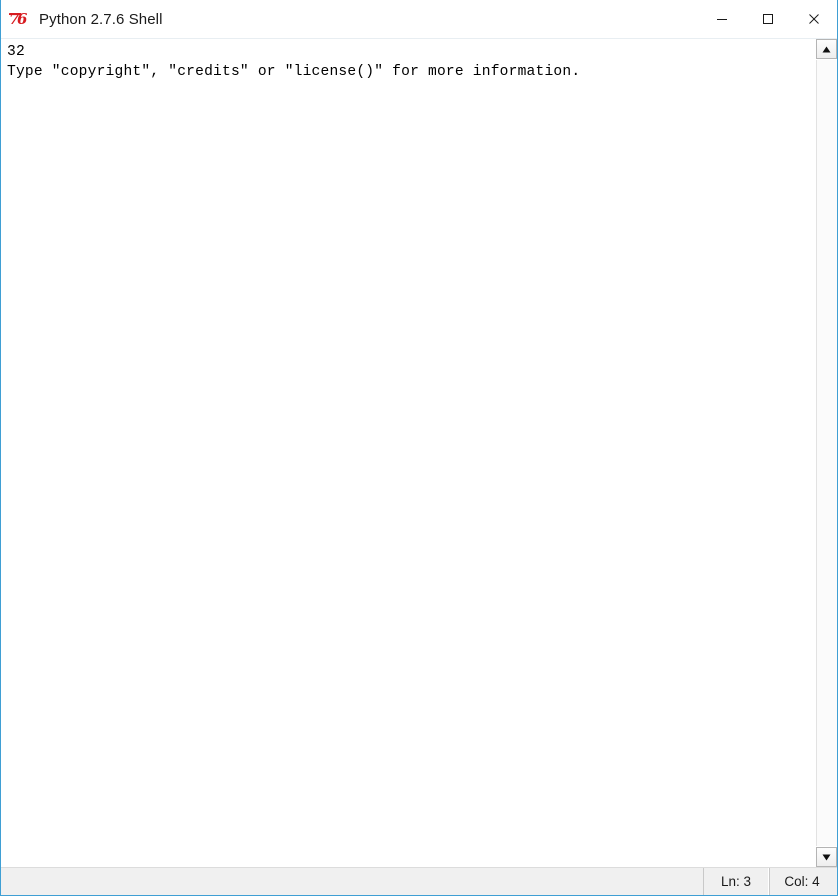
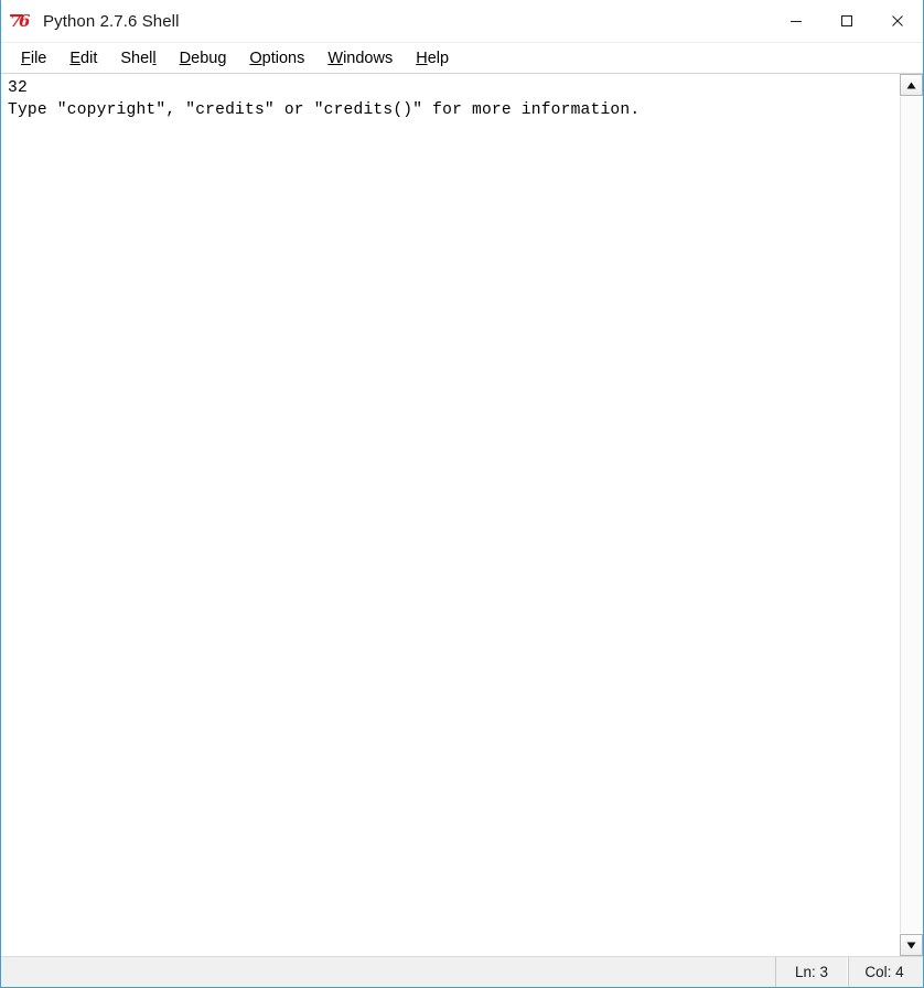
  7
  6
  Python 2.7.6 Shell
+ File
+ Edit
+ Shell
+ Debug
+ Options
+ Windows
+ Help
  32
- Type "copyright", "credits" or "license()" for more information.
+ Type "copyright", "credits" or "credits()" for more information.
  Ln: 3
  Col: 4
